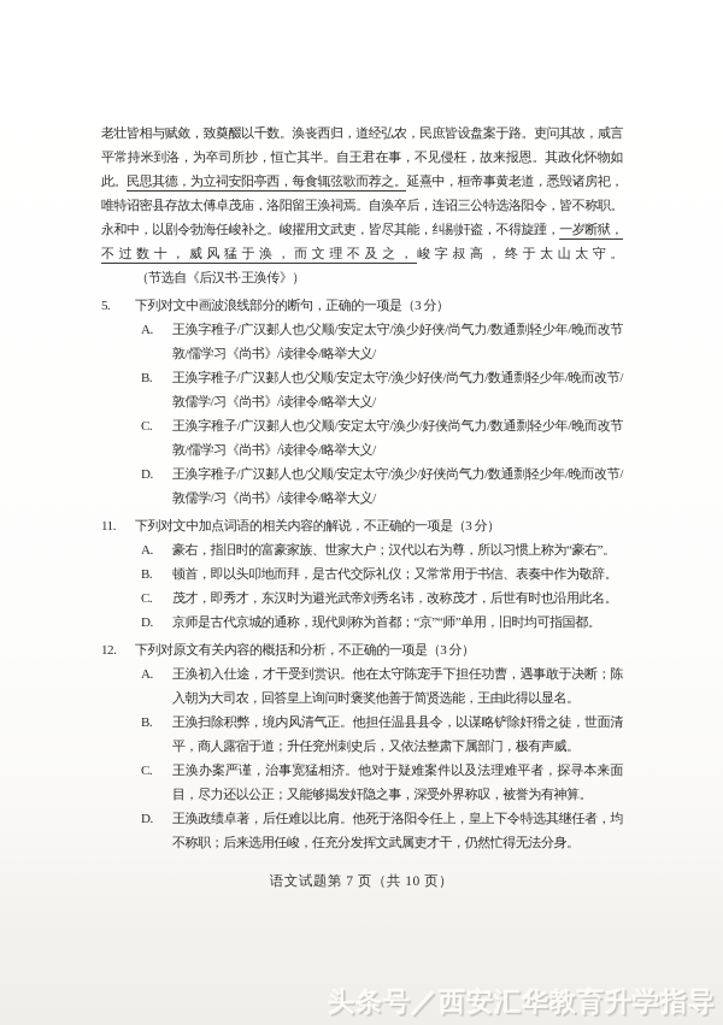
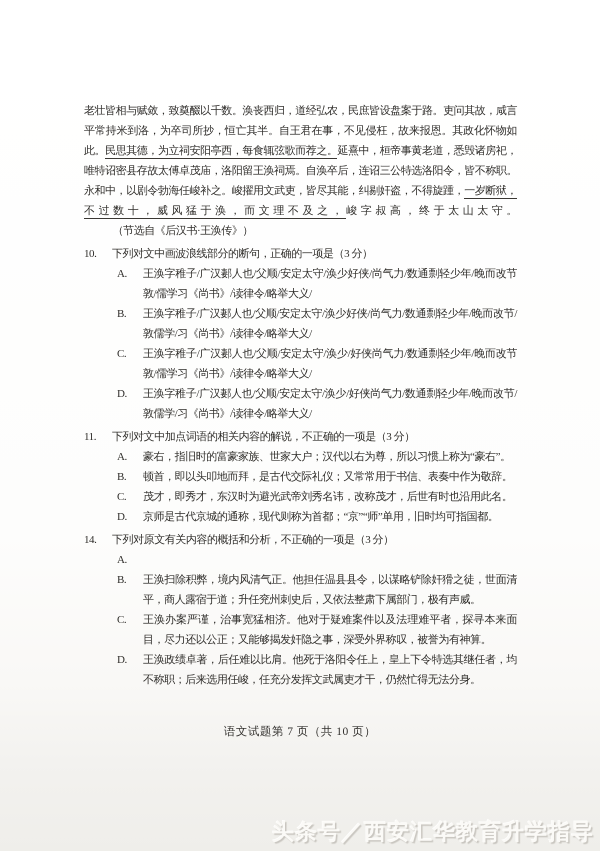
  老壮皆相与赋敛，致奠醊以千数。涣丧西归，道经弘农，民庶皆设盘案于路。吏问其故，咸言平常持米到洛，为卒司所抄，恒亡其半。自王君在事，不见侵枉，故来报恩。其政化怀物如此。民思其德，为立祠安阳亭西，每食辄弦歌而荐之。延熹中，桓帝事黄老道，悉毁诸房祀，唯特诏密县存故太傅卓茂庙，洛阳留王涣祠焉。自涣卒后，连诏三公特选洛阳令，皆不称职。永和中，以剧令勃海任峻补之。峻擢用文武吏，皆尽其能，纠剔奸盗，不得旋踵，一岁断狱，不过数十，威风猛于涣，而文理不及之，峻字叔高，终于太山太守。（节选自《后汉书·王涣传》）
- 5.
+ 10.
  下列对文中画波浪线部分的断句，正确的一项是（3 分）
  A.
  王涣字稚子/广汉郪人也/父顺/安定太守/涣少好侠/尚气力/数通剽轻少年/晚而改节敦/儒学习《尚书》/读律令/略举大义/
  B.
  王涣字稚子/广汉郪人也/父顺/安定太守/涣少好侠/尚气力/数通剽轻少年/晚而改节/敦儒学/习《尚书》/读律令/略举大义/
  C.
  王涣字稚子/广汉郪人也/父顺/安定太守/涣少/好侠尚气力/数通剽轻少年/晚而改节敦/儒学习《尚书》/读律令/略举大义/
  D.
  王涣字稚子/广汉郪人也/父顺/安定太守/涣少/好侠尚气力/数通剽轻少年/晚而改节/敦儒学/习《尚书》/读律令/略举大义/
  11.
  下列对文中加点词语的相关内容的解说，不正确的一项是（3 分）
  A.
  豪右，指旧时的富豪家族、世家大户；汉代以右为尊，所以习惯上称为“豪右”。
  B.
  顿首，即以头叩地而拜，是古代交际礼仪；又常常用于书信、表奏中作为敬辞。
  C.
  茂才，即秀才，东汉时为避光武帝刘秀名讳，改称茂才，后世有时也沿用此名。
  D.
  京师是古代京城的通称，现代则称为首都；“京”“师”单用，旧时均可指国都。
- 12.
+ 14.
  下列对原文有关内容的概括和分析，不正确的一项是（3 分）
  A.
- 王涣初入仕途，才干受到赏识。他在太守陈宠手下担任功曹，遇事敢于决断；陈入朝为大司农，回答皇上询问时褒奖他善于简贤选能，王由此得以显名。
  B.
  王涣扫除积弊，境内风清气正。他担任温县县令，以谋略铲除奸猾之徒，世面清平，商人露宿于道；升任兖州刺史后，又依法整肃下属部门，极有声威。
  C.
  王涣办案严谨，治事宽猛相济。他对于疑难案件以及法理难平者，探寻本来面目，尽力还以公正；又能够揭发奸隐之事，深受外界称叹，被誉为有神算。
  D.
  王涣政绩卓著，后任难以比肩。他死于洛阳令任上，皇上下令特选其继任者，均不称职；后来选用任峻，任充分发挥文武属吏才干，仍然忙得无法分身。
  语文试题第 7 页（共 10 页）
  头条号／西安汇华教育升学指导
